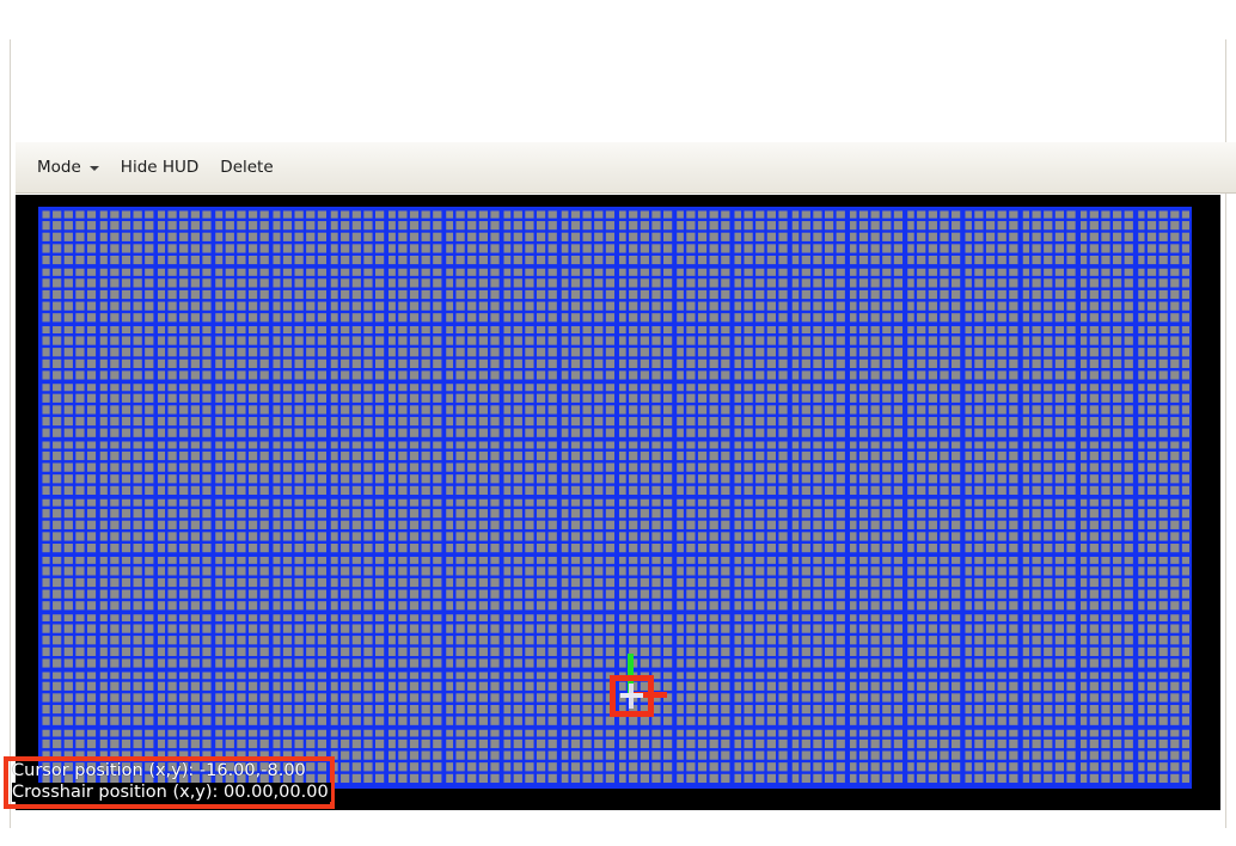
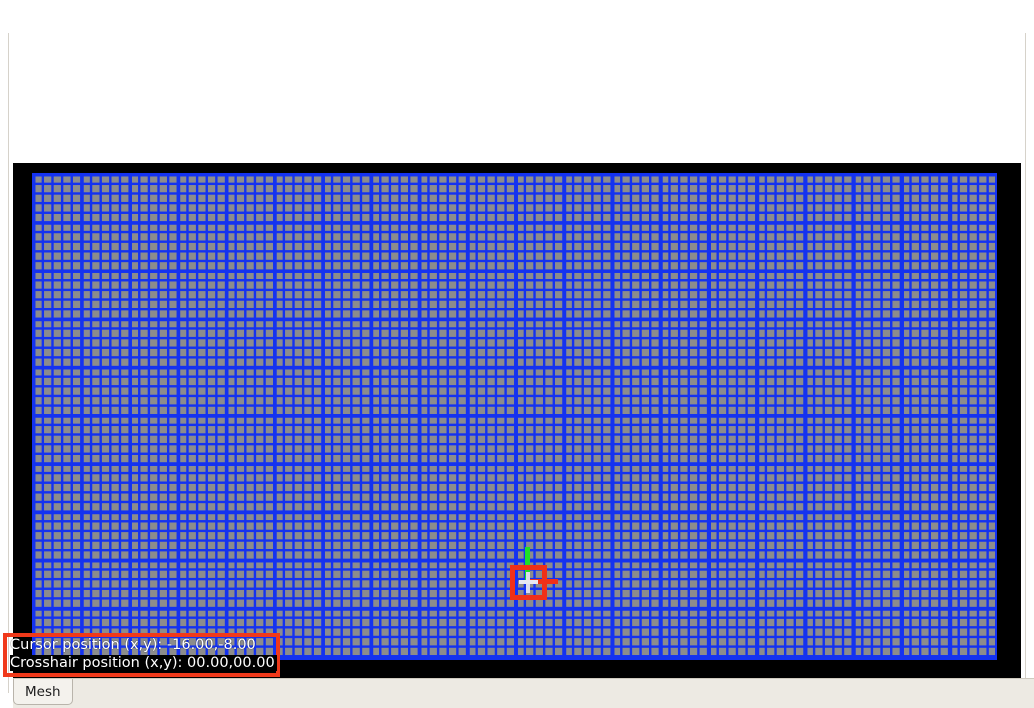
- Mode
- Hide HUD
- Delete
  Cursor position (x,y): -16.00,-8.00
  Crosshair position (x,y): 00.00,00.00
+ Mesh
